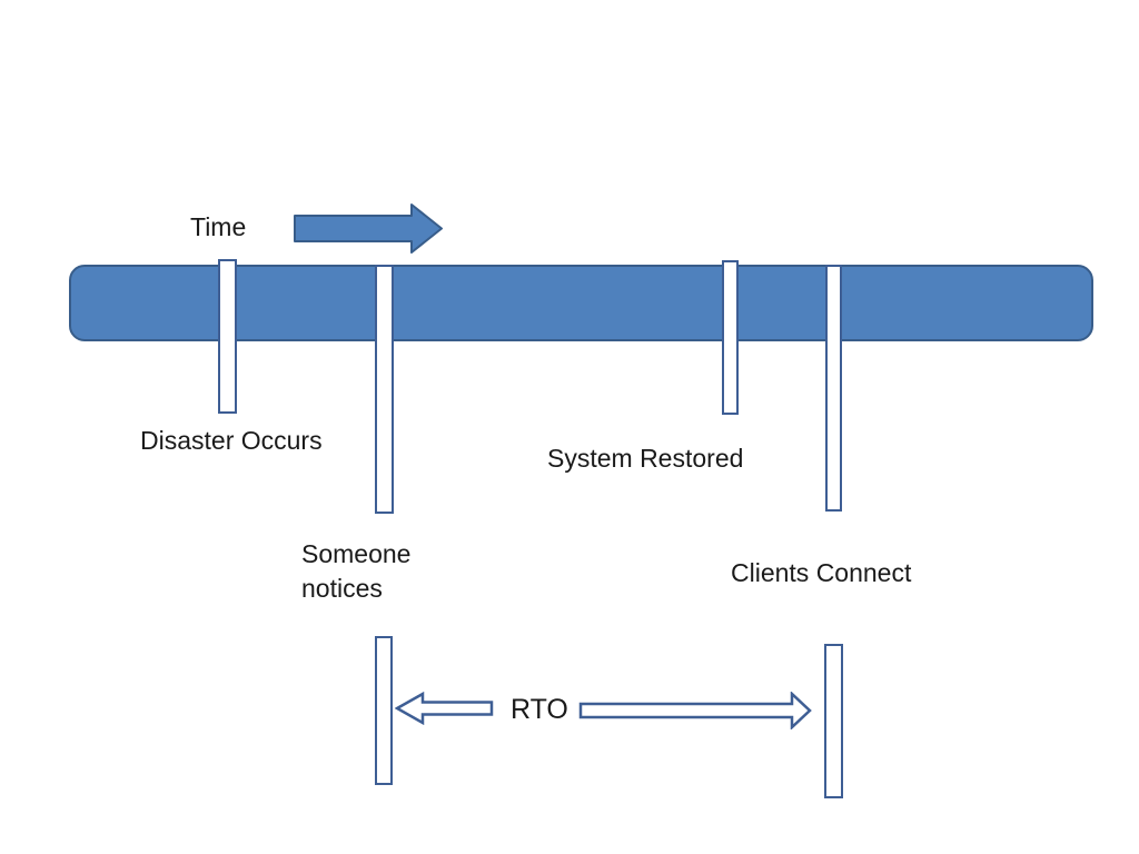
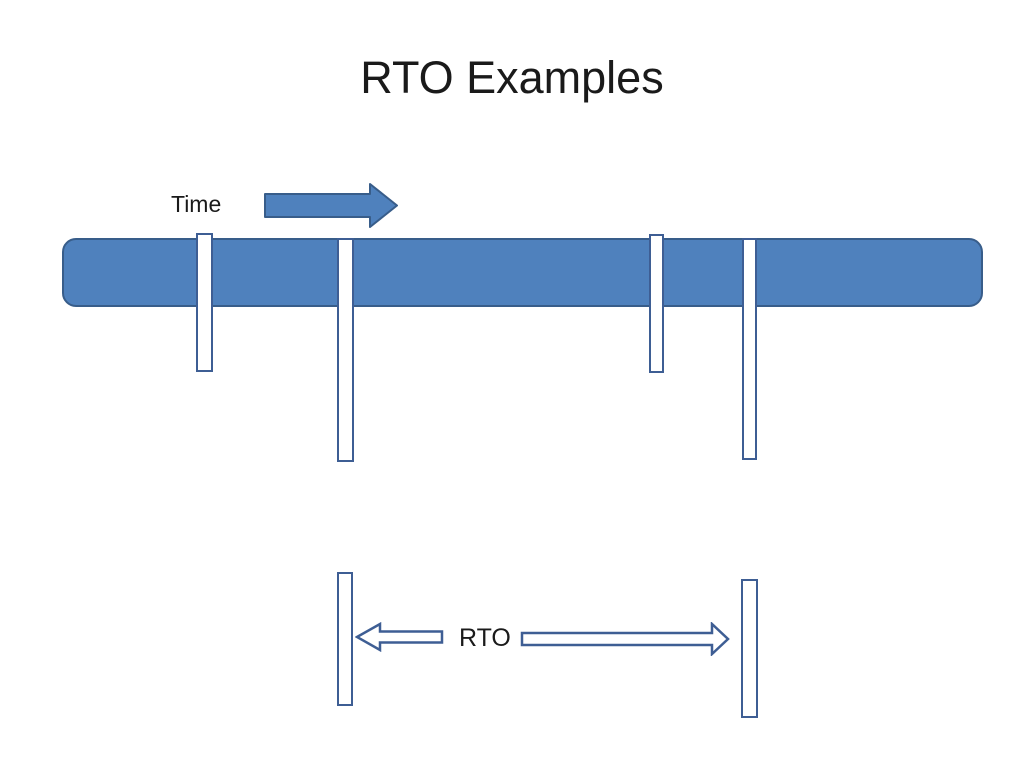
+ RTO Examples
  Time
- Disaster Occurs
- Someone notices
- System Restored
- Clients Connect
  RTO
